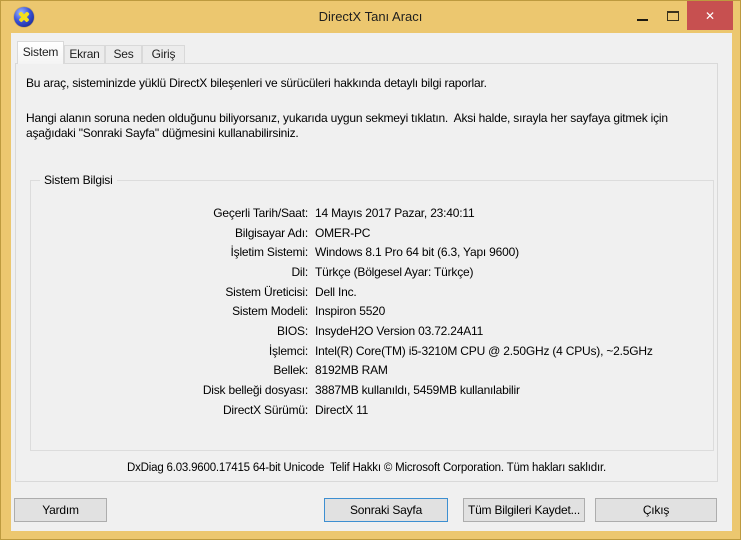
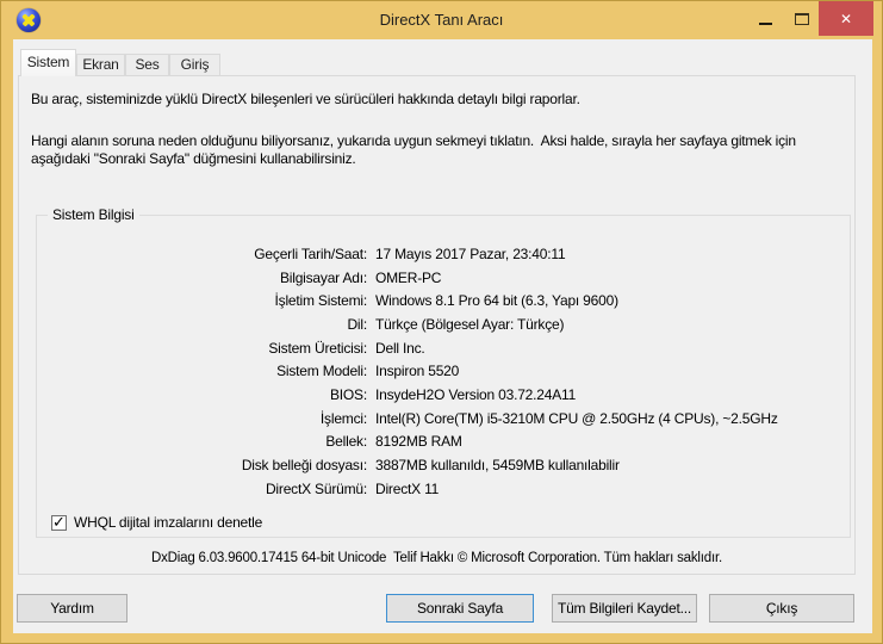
  DirectX Tanı Aracı
  ✕
  Sistem
  Ekran
  Ses
  Giriş
  Bu araç, sisteminizde yüklü DirectX bileşenleri ve sürücüleri hakkında detaylı bilgi raporlar.
  Hangi alanın soruna neden olduğunu biliyorsanız, yukarıda uygun sekmeyi tıklatın. Aksi halde, sırayla her sayfaya gitmek için aşağıdaki "Sonraki Sayfa" düğmesini kullanabilirsiniz.
  Sistem Bilgisi
  Geçerli Tarih/Saat:
- 14 Mayıs 2017 Pazar, 23:40:11
+ 17 Mayıs 2017 Pazar, 23:40:11
  Bilgisayar Adı:
  OMER-PC
  İşletim Sistemi:
  Windows 8.1 Pro 64 bit (6.3, Yapı 9600)
  Dil:
  Türkçe (Bölgesel Ayar: Türkçe)
  Sistem Üreticisi:
  Dell Inc.
  Sistem Modeli:
  Inspiron 5520
  BIOS:
  InsydeH2O Version 03.72.24A11
  İşlemci:
  Intel(R) Core(TM) i5-3210M CPU @ 2.50GHz (4 CPUs), ~2.5GHz
  Bellek:
  8192MB RAM
  Disk belleği dosyası:
  3887MB kullanıldı, 5459MB kullanılabilir
  DirectX Sürümü:
  DirectX 11
+ ✓
+ WHQL dijital imzalarını denetle
  DxDiag 6.03.9600.17415 64-bit Unicode Telif Hakkı © Microsoft Corporation. Tüm hakları saklıdır.
  Yardım
  Sonraki Sayfa
  Tüm Bilgileri Kaydet...
  Çıkış
